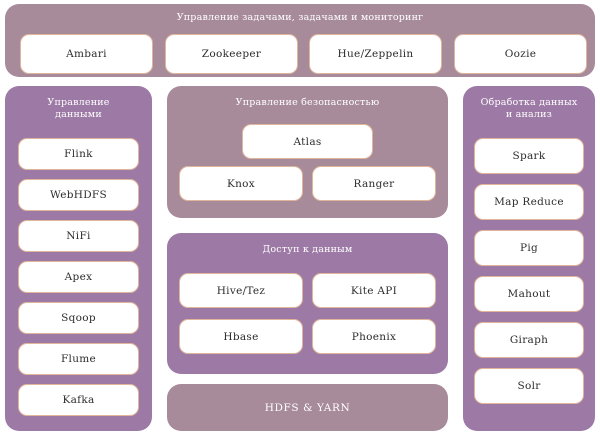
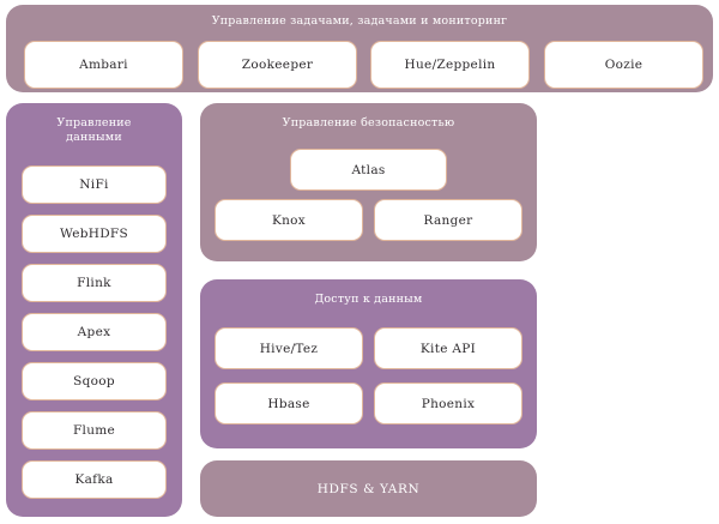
  Управление задачами, задачами и мониторинг
  Ambari
  Zookeeper
  Hue/Zeppelin
  Oozie
  Управление
  данными
- Flink
+ NiFi
  WebHDFS
- NiFi
+ Flink
  Apex
  Sqoop
  Flume
  Kafka
  Управление безопасностью
  Atlas
  Knox
  Ranger
  Доступ к данным
  Hive/Tez
  Kite API
  Hbase
  Phoenix
  HDFS & YARN
- Обработка данных
- и анализ
- Spark
- Map Reduce
- Pig
- Mahout
- Giraph
- Solr
